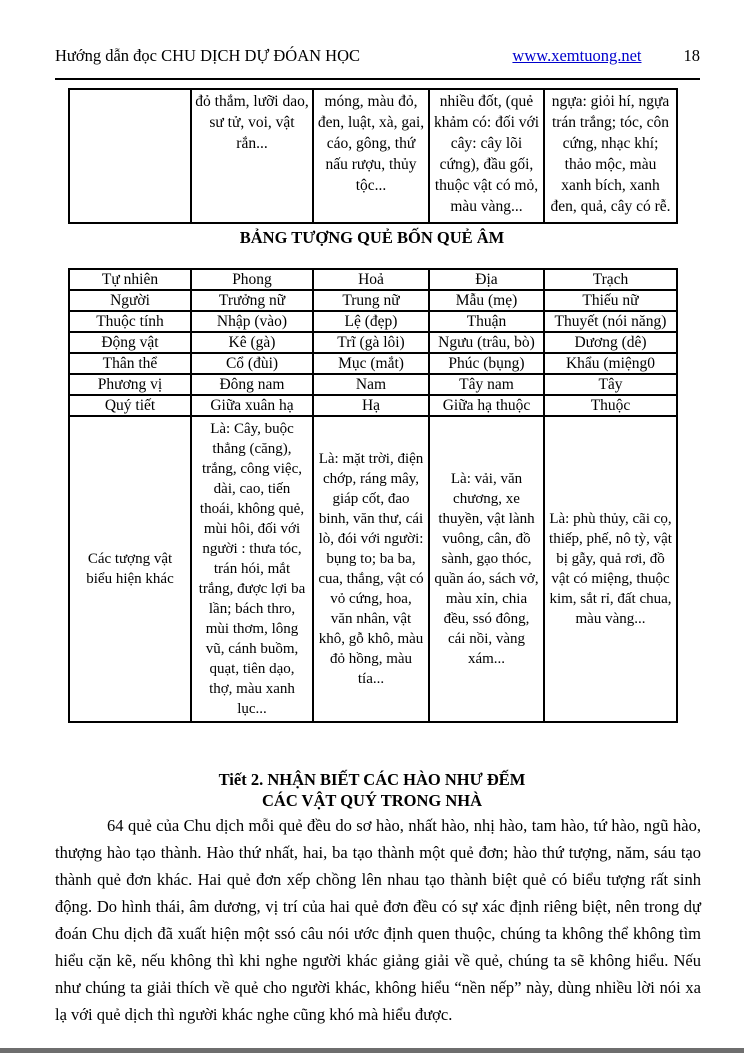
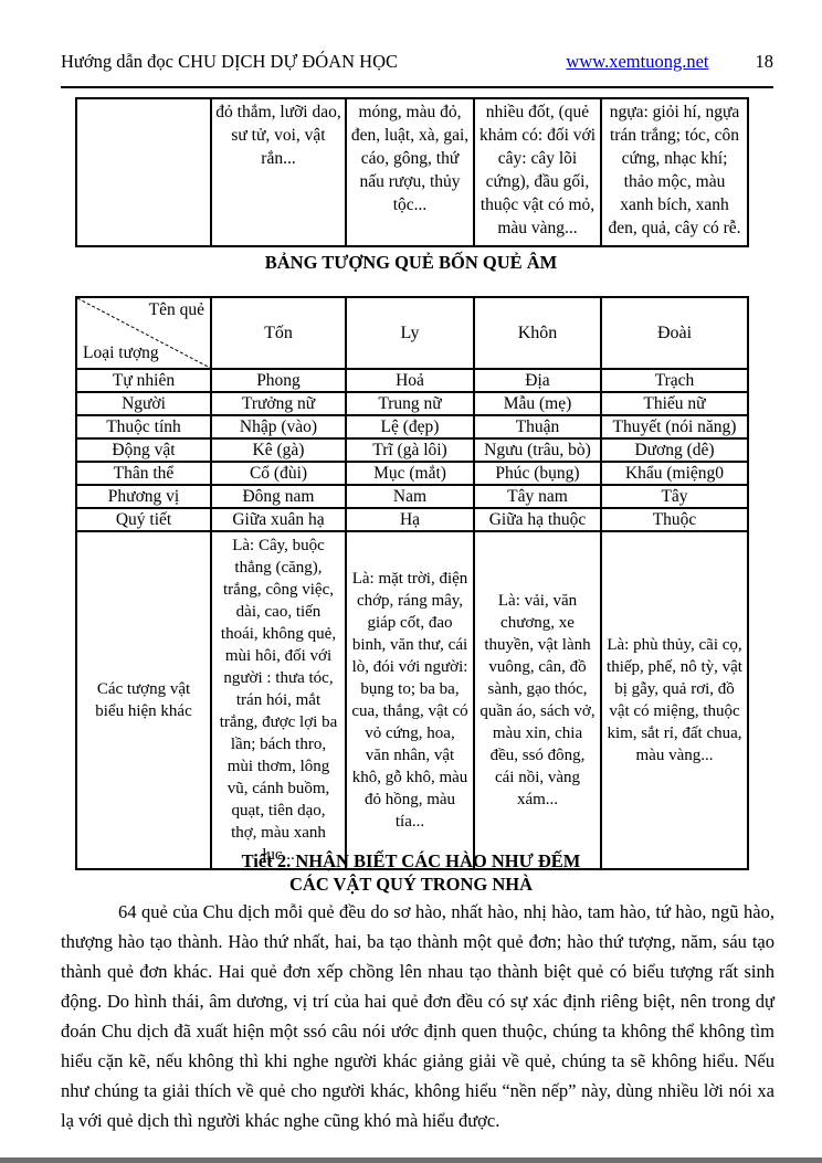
  Hướng dẫn đọc CHU DỊCH DỰ ĐÓAN HỌC
  www.xemtuong.net
  18
  	đỏ thắm, lưỡi dao, sư tử, voi, vật rắn...	móng, màu đỏ, đen, luật, xà, gai, cáo, gông, thứ nấu rượu, thủy tộc...	nhiều đốt, (quẻ khảm có: đối với cây: cây lõi cứng), đầu gối, thuộc vật có mỏ, màu vàng...	ngựa: giỏi hí, ngựa trán trắng; tóc, côn cứng, nhạc khí; thảo mộc, màu xanh bích, xanh đen, quả, cây có rễ.
  BẢNG TƯỢNG QUẺ BỐN QUẺ ÂM
+ Tên quẻ Loại tượng	Tốn	Ly	Khôn	Đoài
  Tự nhiên	Phong	Hoả	Địa	Trạch
  Người	Trưởng nữ	Trung nữ	Mẫu (mẹ)	Thiếu nữ
  Thuộc tính	Nhập (vào)	Lệ (đẹp)	Thuận	Thuyết (nói năng)
  Động vật	Kê (gà)	Trĩ (gà lôi)	Ngưu (trâu, bò)	Dương (dê)
  Thân thể	Cổ (đùi)	Mục (mắt)	Phúc (bụng)	Khẩu (miệng0
  Phương vị	Đông nam	Nam	Tây nam	Tây
  Quý tiết	Giữa xuân hạ	Hạ	Giữa hạ thuộc	Thuộc
  Các tượng vật biểu hiện khác	Là: Cây, buộc thẳng (căng), trắng, công việc, dài, cao, tiến thoái, không quẻ, mùi hôi, đối với người : thưa tóc, trán hói, mắt trắng, được lợi ba lần; bách thro, mùi thơm, lông vũ, cánh buồm, quạt, tiên dạo, thợ, màu xanh lục...	Là: mặt trời, điện chớp, ráng mây, giáp cốt, đao binh, văn thư, cái lò, đói với người: bụng to; ba ba, cua, thắng, vật có vỏ cứng, hoa, văn nhân, vật khô, gỗ khô, màu đỏ hồng, màu tía...	Là: vải, văn chương, xe thuyền, vật lành vuông, cân, đồ sành, gạo thóc, quần áo, sách vở, màu xỉn, chia đều, ssó đông, cái nồi, vàng xám...	Là: phù thủy, cãi cọ, thiếp, phế, nô tỳ, vật bị gẫy, quả rơi, đồ vật có miệng, thuộc kim, sắt rỉ, đất chua, màu vàng...
  Tiết 2. NHẬN BIẾT CÁC HÀO NHƯ ĐẾM
  CÁC VẬT QUÝ TRONG NHÀ
  64 quẻ của Chu dịch mỗi quẻ đều do sơ hào, nhất hào, nhị hào, tam hào, tứ hào, ngũ hào, thượng hào tạo thành. Hào thứ nhất, hai, ba tạo thành một quẻ đơn; hào thứ tượng, năm, sáu tạo thành quẻ đơn khác. Hai quẻ đơn xếp chồng lên nhau tạo thành biệt quẻ có biểu tượng rất sinh động. Do hình thái, âm dương, vị trí của hai quẻ đơn đều có sự xác định riêng biệt, nên trong dự đoán Chu dịch đã xuất hiện một ssó câu nói ước định quen thuộc, chúng ta không thể không tìm hiểu cặn kẽ, nếu không thì khi nghe người khác giảng giải về quẻ, chúng ta sẽ không hiểu. Nếu như chúng ta giải thích về quẻ cho người khác, không hiểu “nền nếp” này, dùng nhiều lời nói xa lạ với quẻ dịch thì người khác nghe cũng khó mà hiểu được.
